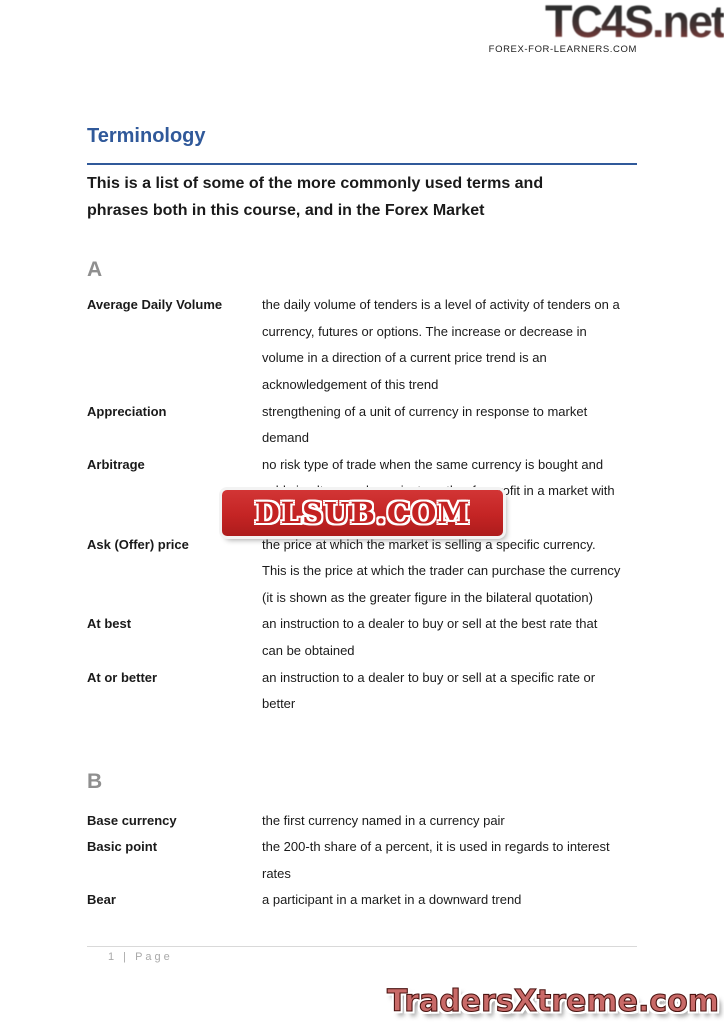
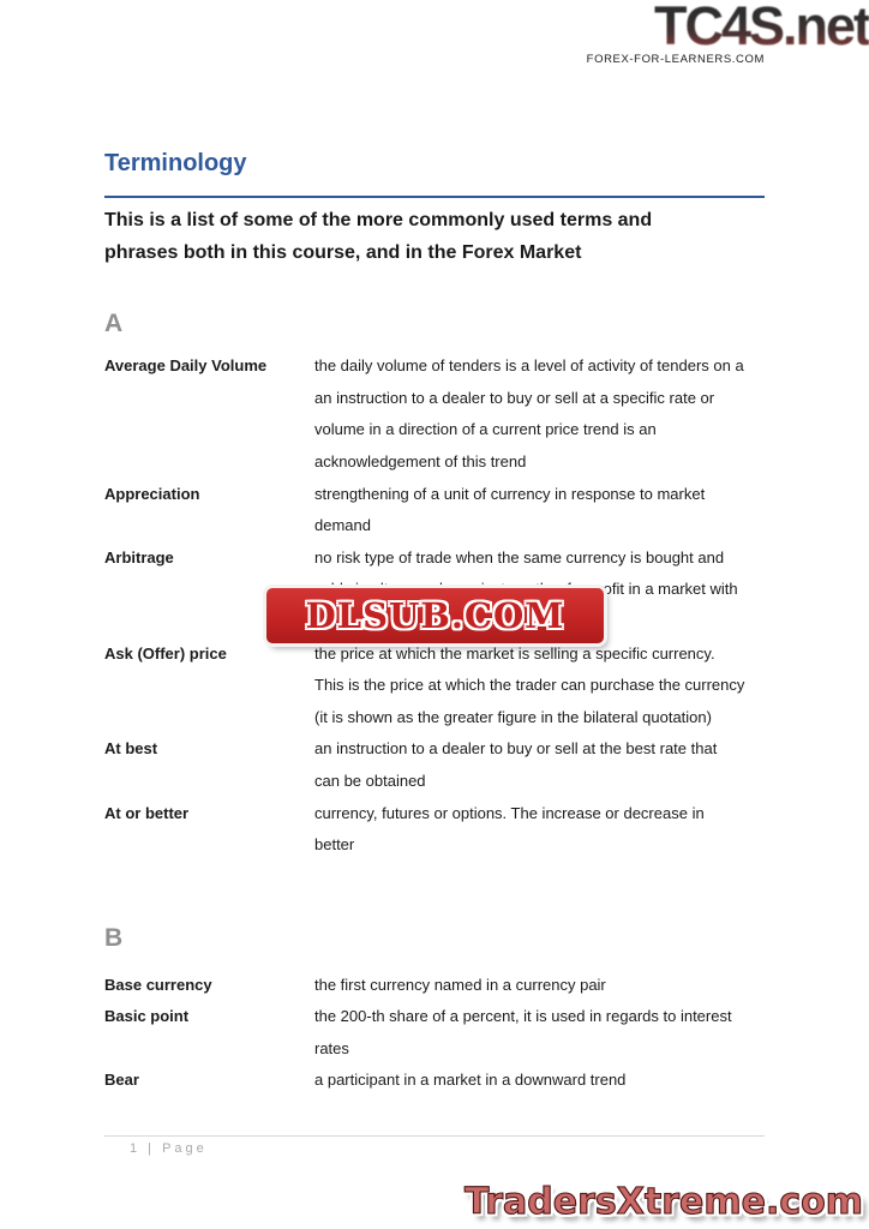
  TC4S.net
  FOREX-FOR-LEARNERS.COM
  Terminology
  This is a list of some of the more commonly used terms and
  phrases both in this course, and in the Forex Market
  A
  Average Daily Volume
  the daily volume of tenders is a level of activity of tenders on a
- currency, futures or options. The increase or decrease in
+ an instruction to a dealer to buy or sell at a specific rate or
  volume in a direction of a current price trend is an
  acknowledgement of this trend
  Appreciation
  strengthening of a unit of currency in response to market
  demand
  Arbitrage
  no risk type of trade when the same currency is bought and
  Ask (Offer) price
  the price at which the market is selling a specific currency.
  This is the price at which the trader can purchase the currency
  (it is shown as the greater figure in the bilateral quotation)
  At best
  an instruction to a dealer to buy or sell at the best rate that
  can be obtained
  At or better
- an instruction to a dealer to buy or sell at a specific rate or
+ currency, futures or options. The increase or decrease in
  better
  B
  Base currency
  the first currency named in a currency pair
  Basic point
  the 200-th share of a percent, it is used in regards to interest
  rates
  Bear
  a participant in a market in a downward trend
  1 | Page
  DLSUB.COM
  TradersXtreme.com
